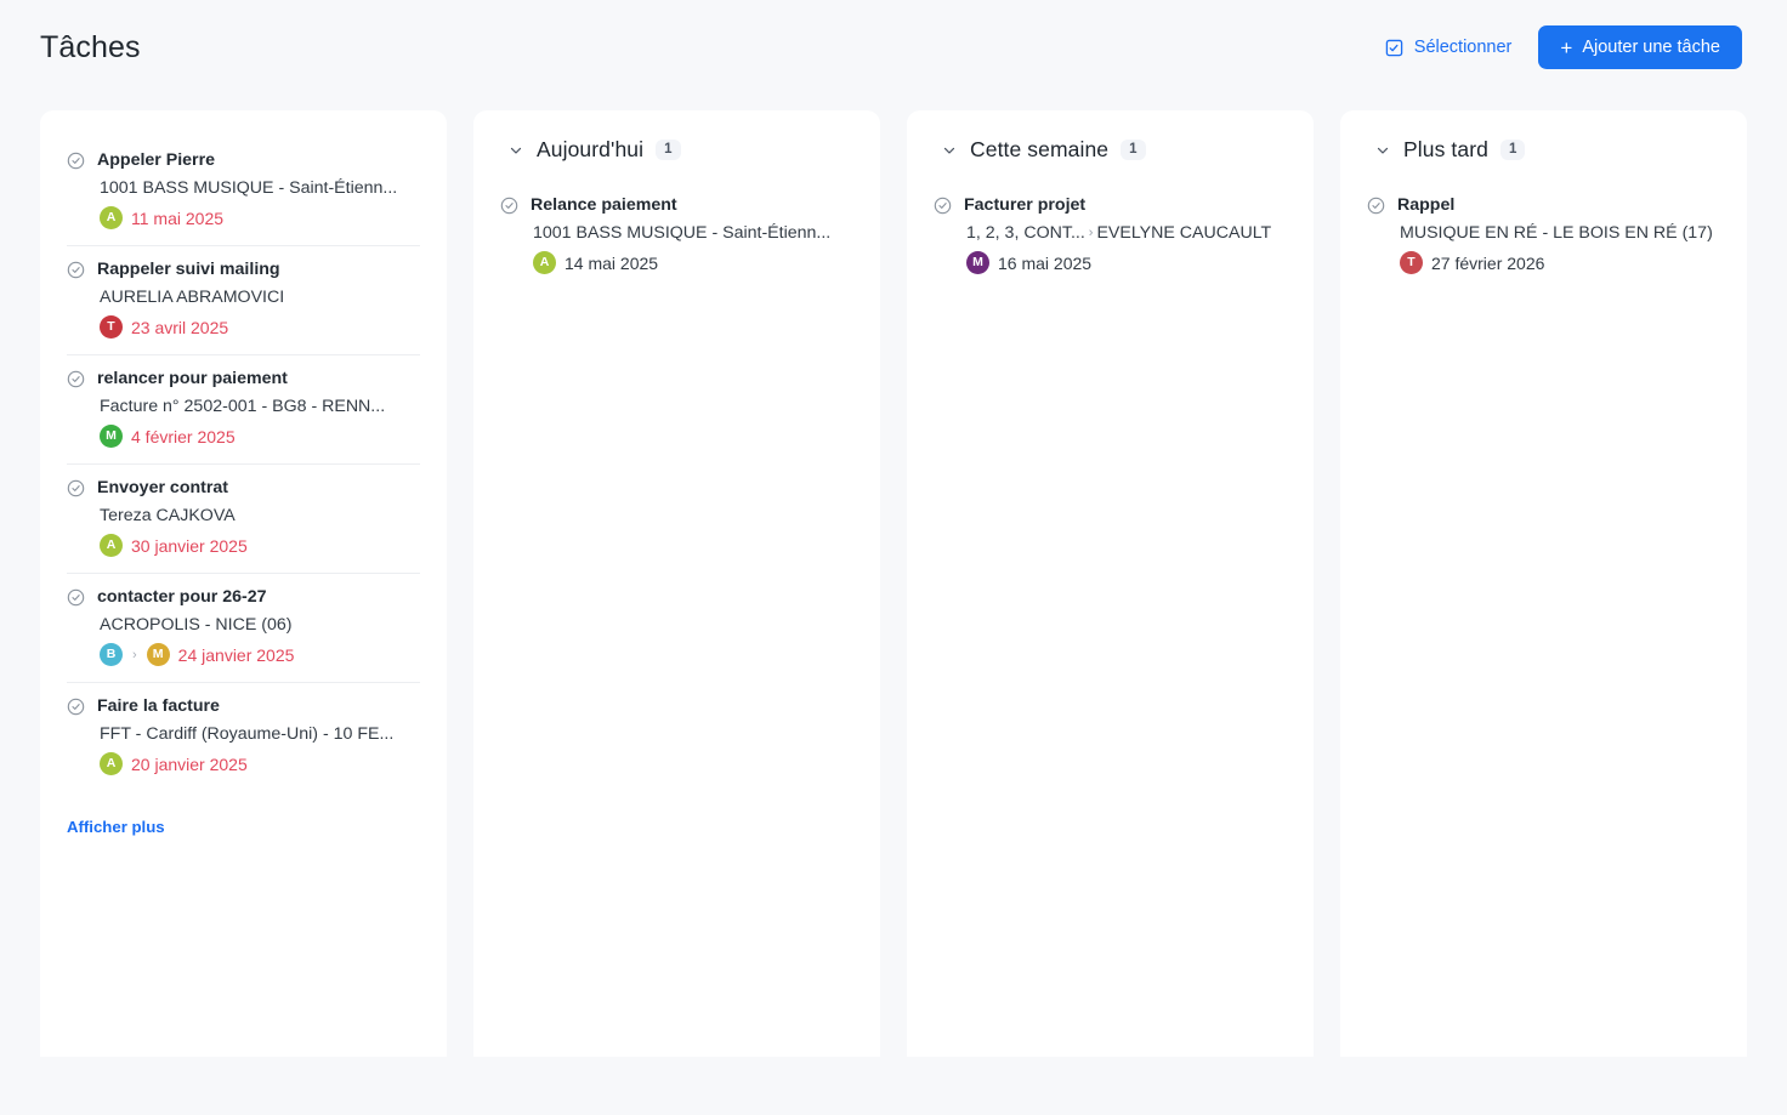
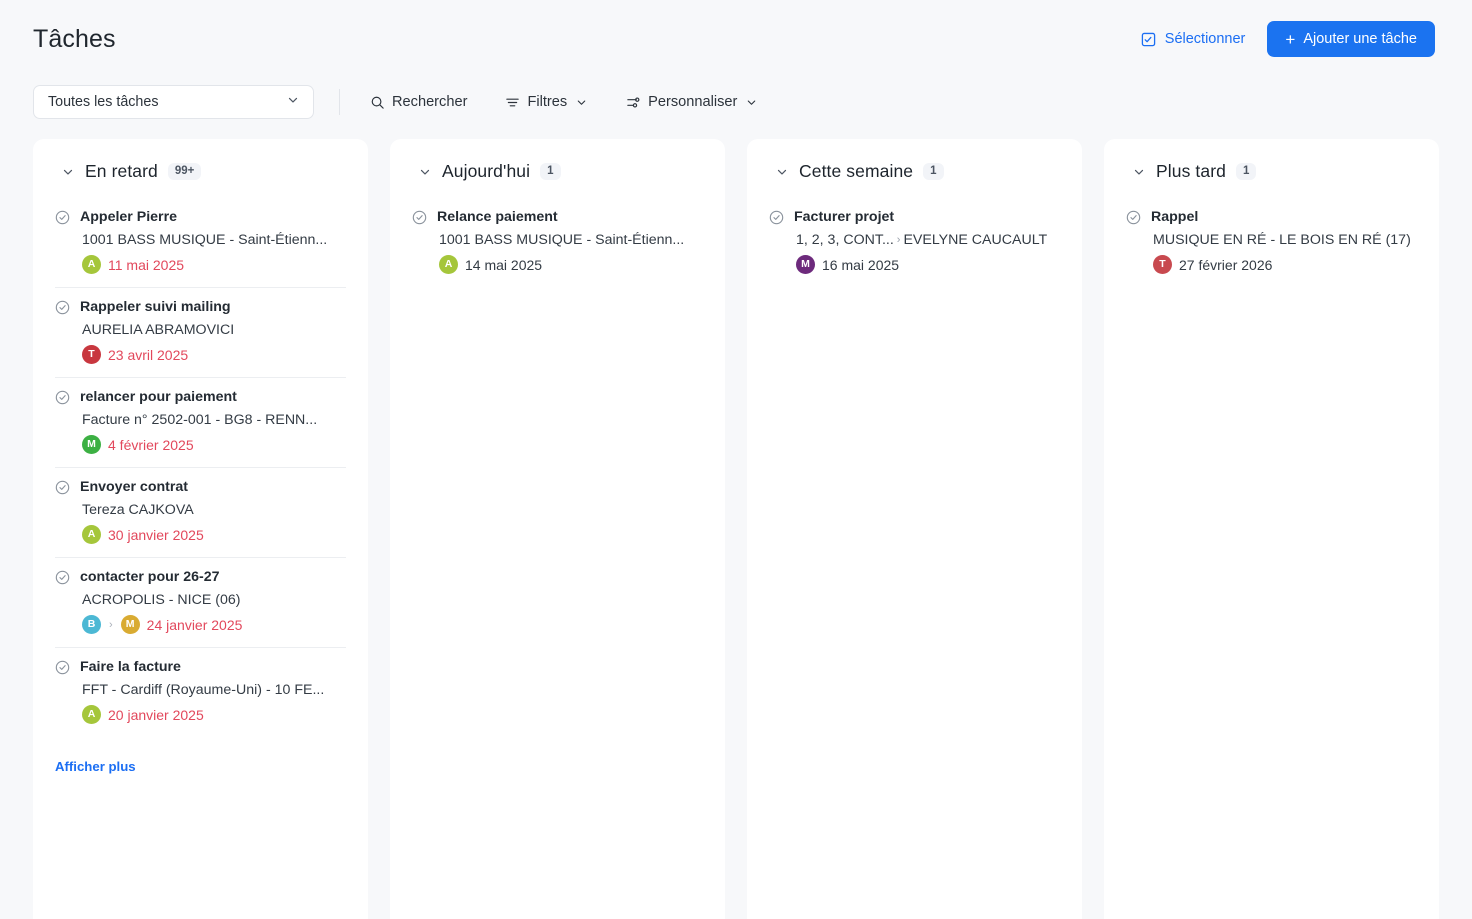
  Tâches
  Sélectionner
  +
  Ajouter une tâche
+ Toutes les tâches
+ Rechercher
+ Filtres
+ Personnaliser
+ En retard
+ 99+
  Appeler Pierre
  1001 BASS MUSIQUE - Saint-Étienn...
  A
  11 mai 2025
  Rappeler suivi mailing
  AURELIA ABRAMOVICI
  T
  23 avril 2025
  relancer pour paiement
  Facture n° 2502-001 - BG8 - RENN...
  M
  4 février 2025
  Envoyer contrat
  Tereza CAJKOVA
  A
  30 janvier 2025
  contacter pour 26-27
  ACROPOLIS - NICE (06)
  B
  ›
  M
  24 janvier 2025
  Faire la facture
  FFT - Cardiff (Royaume-Uni) - 10 FE...
  A
  20 janvier 2025
  Afficher plus
  Aujourd'hui
  1
  Relance paiement
  1001 BASS MUSIQUE - Saint-Étienn...
  A
  14 mai 2025
  Cette semaine
  1
  Facturer projet
  1, 2, 3, CONT...
  ›
  EVELYNE CAUCAULT
  M
  16 mai 2025
  Plus tard
  1
  Rappel
  MUSIQUE EN RÉ - LE BOIS EN RÉ (17)
  T
  27 février 2026
